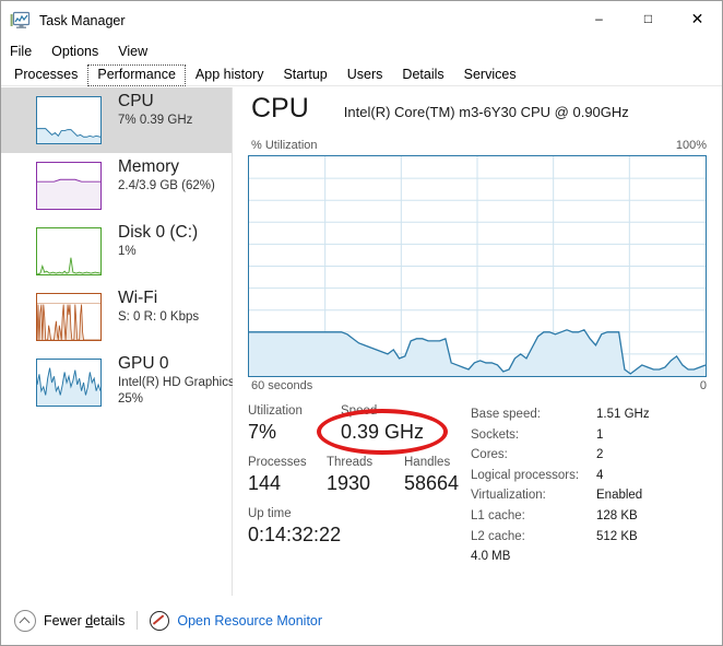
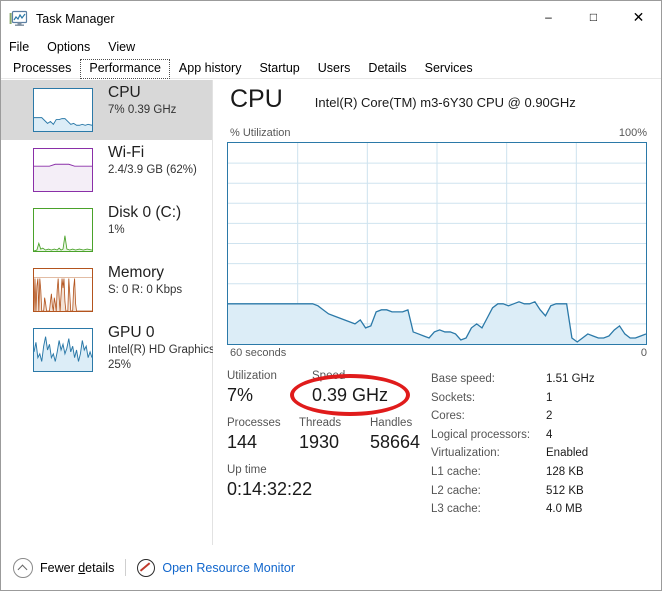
  Task Manager
  –
  □
  ✕
  File
  Options
  View
  Processes
  Performance
  App history
  Startup
  Users
  Details
  Services
  CPU
  7% 0.39 GHz
- Memory
+ Wi-Fi
  2.4/3.9 GB (62%)
  Disk 0 (C:)
  1%
- Wi-Fi
+ Memory
  S: 0 R: 0 Kbps
  GPU 0
  Intel(R) HD Graphics
  25%
  CPU
  Intel(R) Core(TM) m3-6Y30 CPU @ 0.90GHz
  % Utilization
  100%
  60 seconds
  0
  Utilization
  7%
  Speed
  0.39 GHz
  Processes
  144
  Threads
  1930
  Handles
  58664
  Up time
  0:14:32:22
  Base speed:
  1.51 GHz
  Sockets:
  1
  Cores:
  2
  Logical processors:
  4
  Virtualization:
  Enabled
  L1 cache:
  128 KB
  L2 cache:
  512 KB
+ L3 cache:
  4.0 MB
  Fewer details
  Open Resource Monitor
